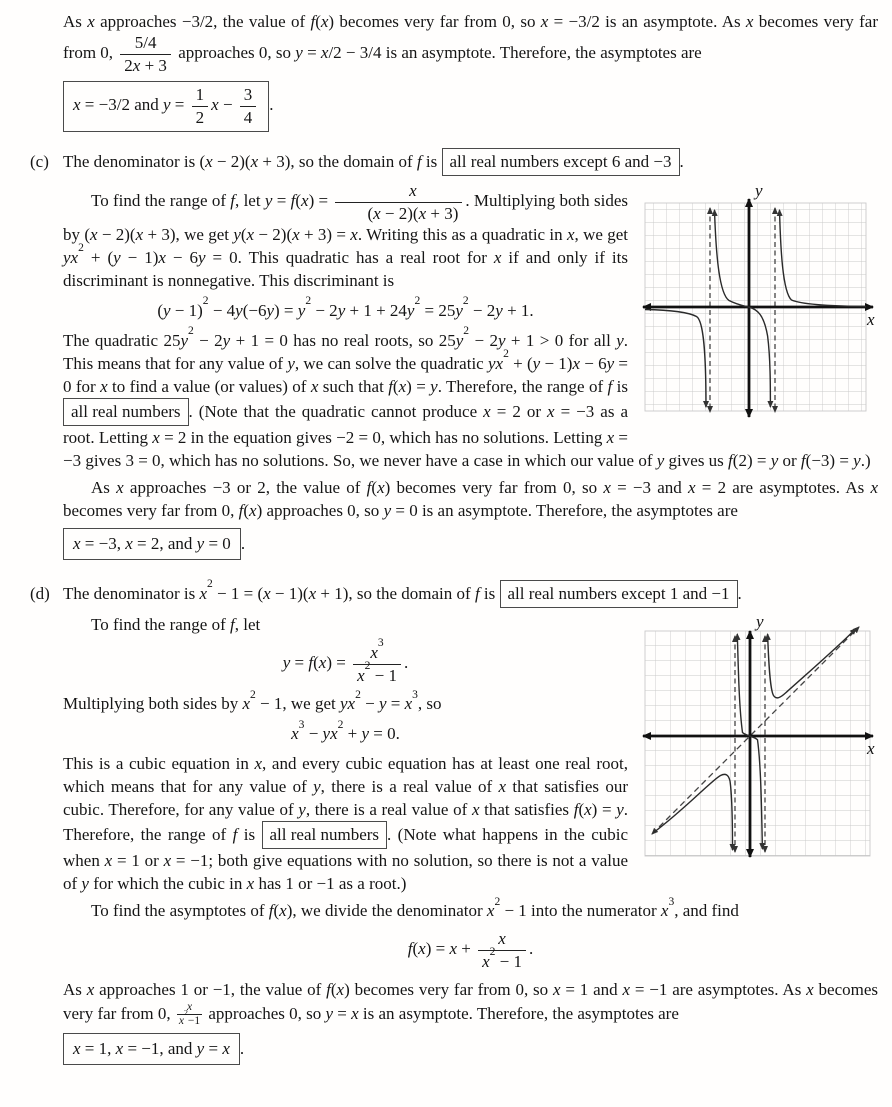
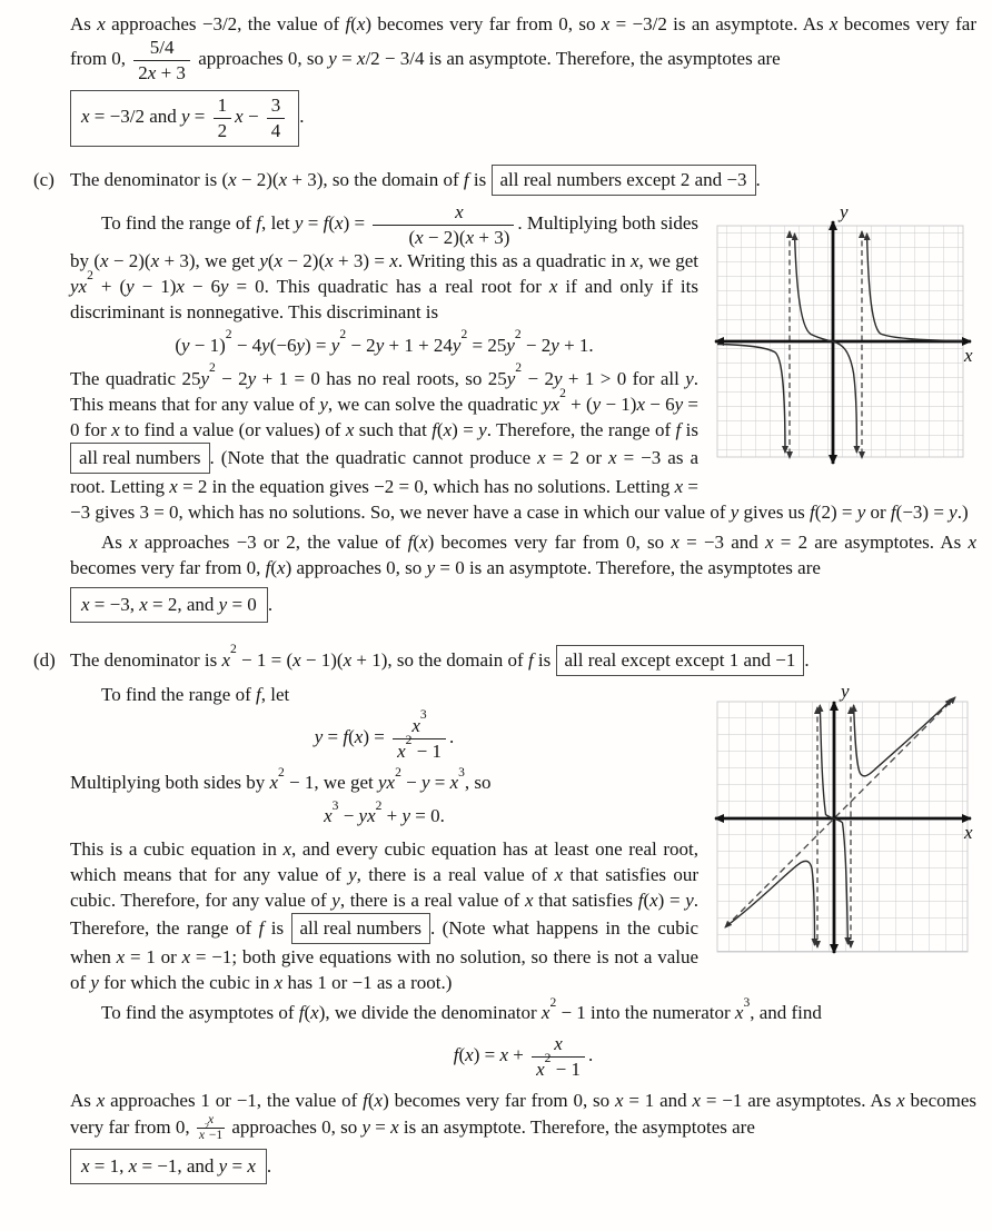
  As x approaches −3/2, the value of f(x) becomes very far from 0, so x = −3/2 is an asymptote. As x becomes very far from 0,
  5/4
  2x + 3
  approaches 0, so y = x/2 − 3/4 is an asymptote. Therefore, the asymptotes are
  x = −3/2 and y =
  1
  2
  x −
  3
  4
  .
  (c)
- The denominator is (x − 2)(x + 3), so the domain of f is all real numbers except 6 and −3 .
+ The denominator is (x − 2)(x + 3), so the domain of f is all real numbers except 2 and −3 .
  y
  x
  To find the range of f, let y = f(x) =
  x
  (x − 2)(x + 3)
  . Multiplying both sides by (x − 2)(x + 3), we get y(x − 2)(x + 3) = x. Writing this as a quadratic in x, we get yx2 + (y − 1)x − 6y = 0. This quadratic has a real root for x if and only if its discriminant is nonnegative. This discriminant is
  (y − 1)2 − 4y(−6y) = y2 − 2y + 1 + 24y2 = 25y2 − 2y + 1.
  The quadratic 25y2 − 2y + 1 = 0 has no real roots, so 25y2 − 2y + 1 > 0 for all y. This means that for any value of y, we can solve the quadratic yx2 + (y − 1)x − 6y = 0 for x to find a value (or values) of x such that f(x) = y. Therefore, the range of f is all real numbers . (Note that the quadratic cannot produce x = 2 or x = −3 as a root. Letting x = 2 in the equation gives −2 = 0, which has no solutions. Letting x = −3 gives 3 = 0, which has no solutions. So, we never have a case in which our value of y gives us f(2) = y or f(−3) = y.)
  As x approaches −3 or 2, the value of f(x) becomes very far from 0, so x = −3 and x = 2 are asymptotes. As x becomes very far from 0, f(x) approaches 0, so y = 0 is an asymptote. Therefore, the asymptotes are
  x = −3, x = 2, and y = 0 .
  (d)
- The denominator is x2 − 1 = (x − 1)(x + 1), so the domain of f is all real numbers except 1 and −1 .
+ The denominator is x2 − 1 = (x − 1)(x + 1), so the domain of f is all real except except 1 and −1 .
  y
  x
  To find the range of f, let
  y = f(x) =
  x3
  x2 − 1
  .
  Multiplying both sides by x2 − 1, we get yx2 − y = x3, so
  x3 − yx2 + y = 0.
  This is a cubic equation in x, and every cubic equation has at least one real root, which means that for any value of y, there is a real value of x that satisfies our cubic. Therefore, for any value of y, there is a real value of x that satisfies f(x) = y. Therefore, the range of f is all real numbers . (Note what happens in the cubic when x = 1 or x = −1; both give equations with no solution, so there is not a value of y for which the cubic in x has 1 or −1 as a root.)
  To find the asymptotes of f(x), we divide the denominator x2 − 1 into the numerator x3, and find
  f(x) = x +
  x
  x2 − 1
  .
  As x approaches 1 or −1, the value of f(x) becomes very far from 0, so x = 1 and x = −1 are asymptotes. As x becomes very far from 0,
  x
  x2−1
  approaches 0, so y = x is an asymptote. Therefore, the asymptotes are
  x = 1, x = −1, and y = x .
